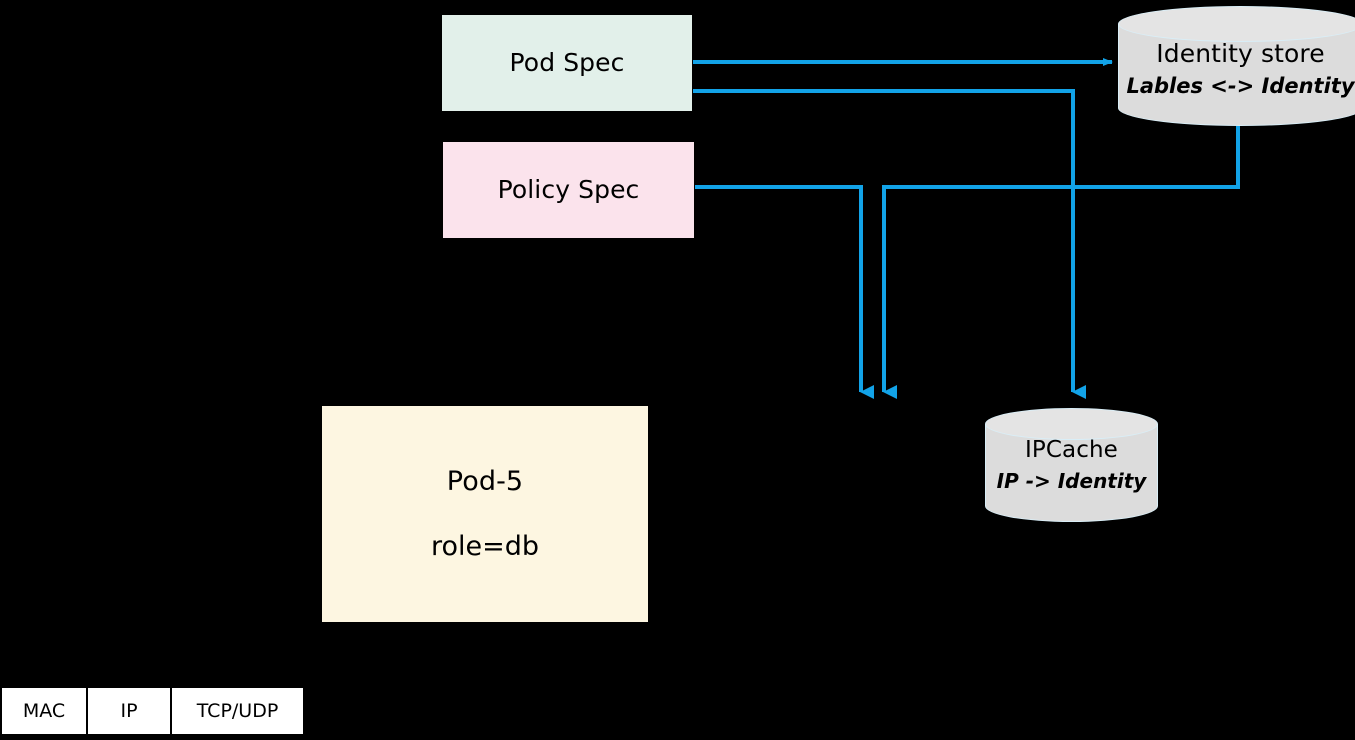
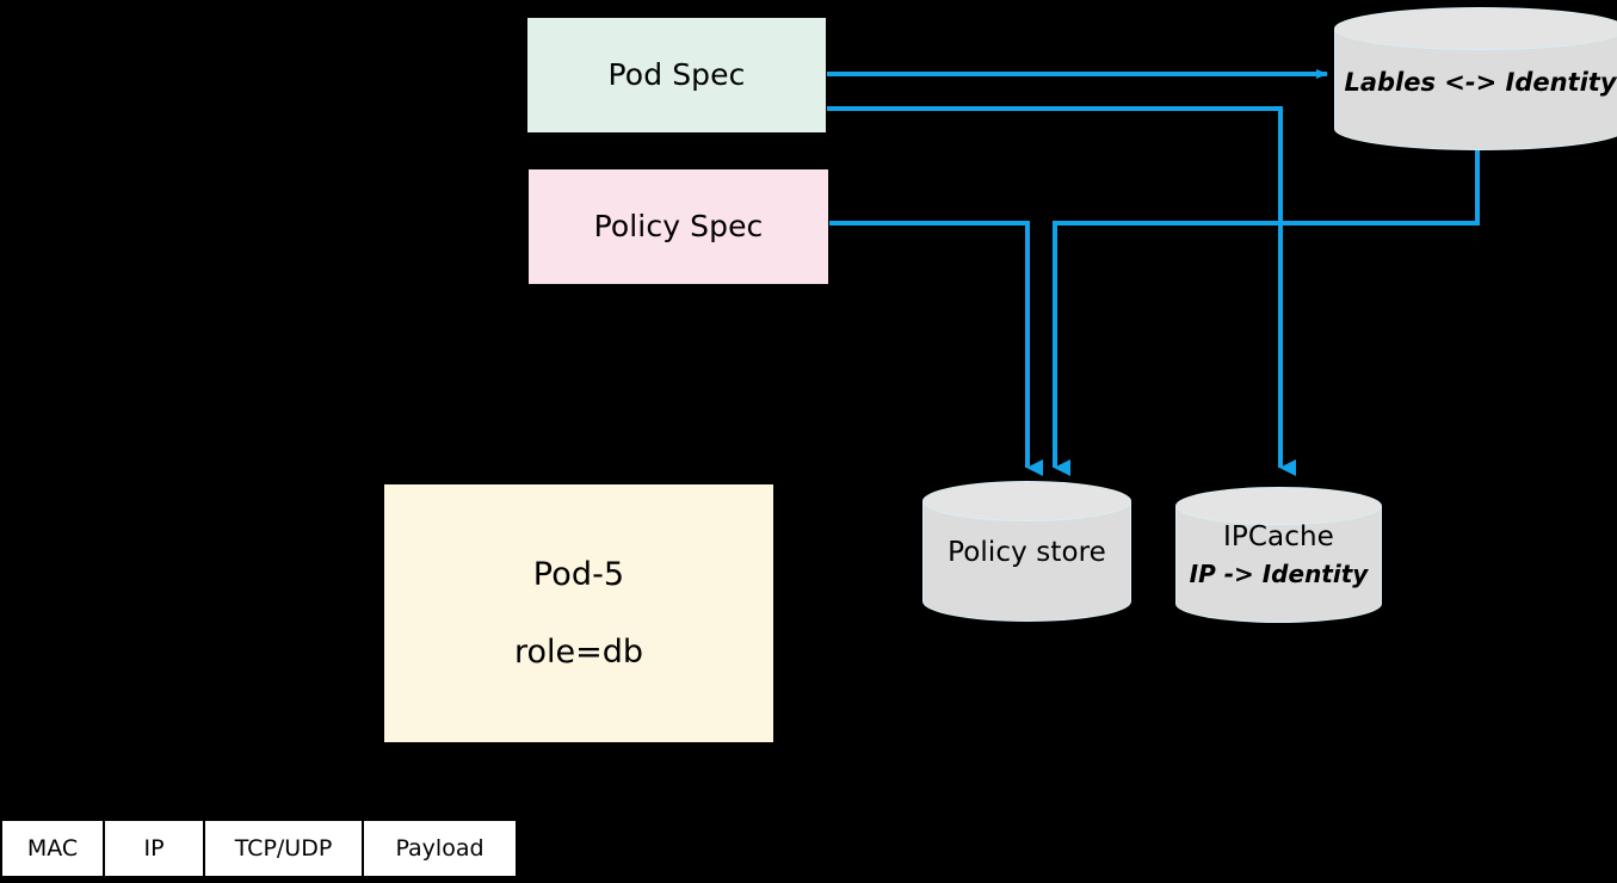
  Pod Spec
  Policy Spec
  Pod-5
  role=db
- Identity store
  Lables <-> Identity
+ Policy store
  IPCache
  IP -> Identity
  MAC
  IP
  TCP/UDP
+ Payload
